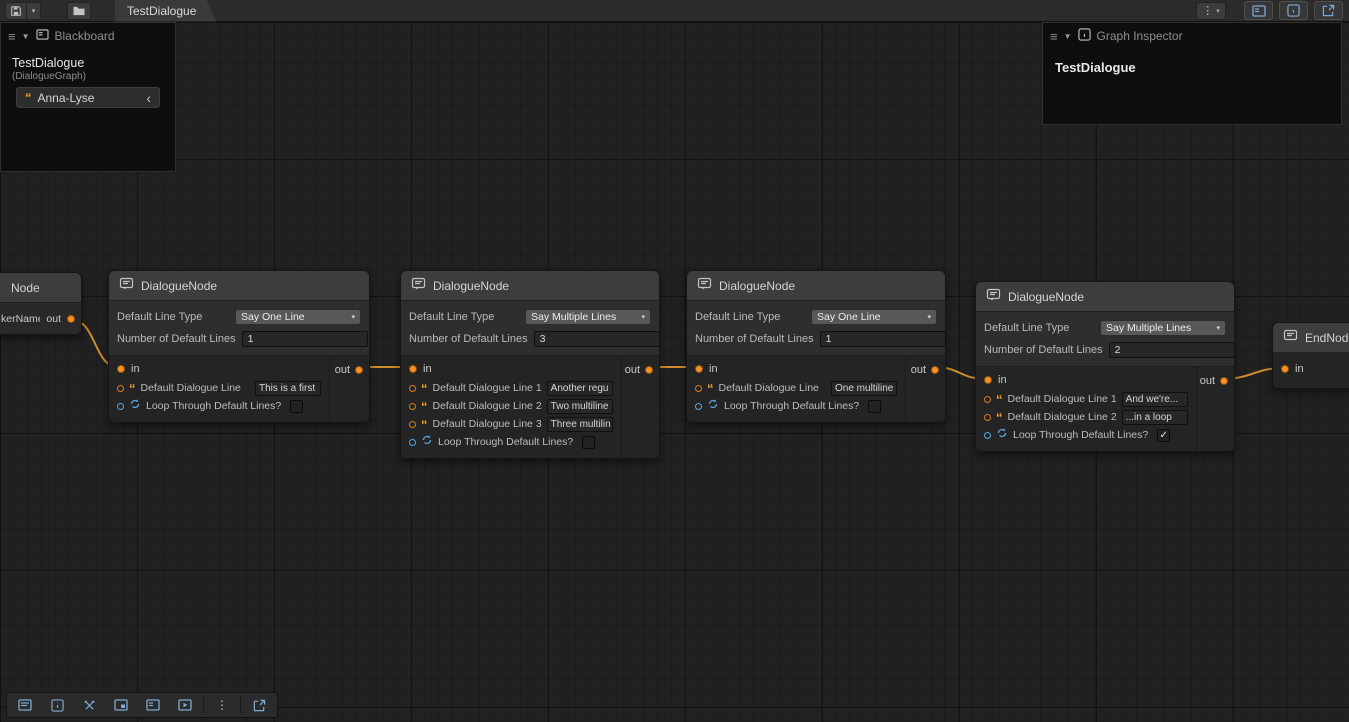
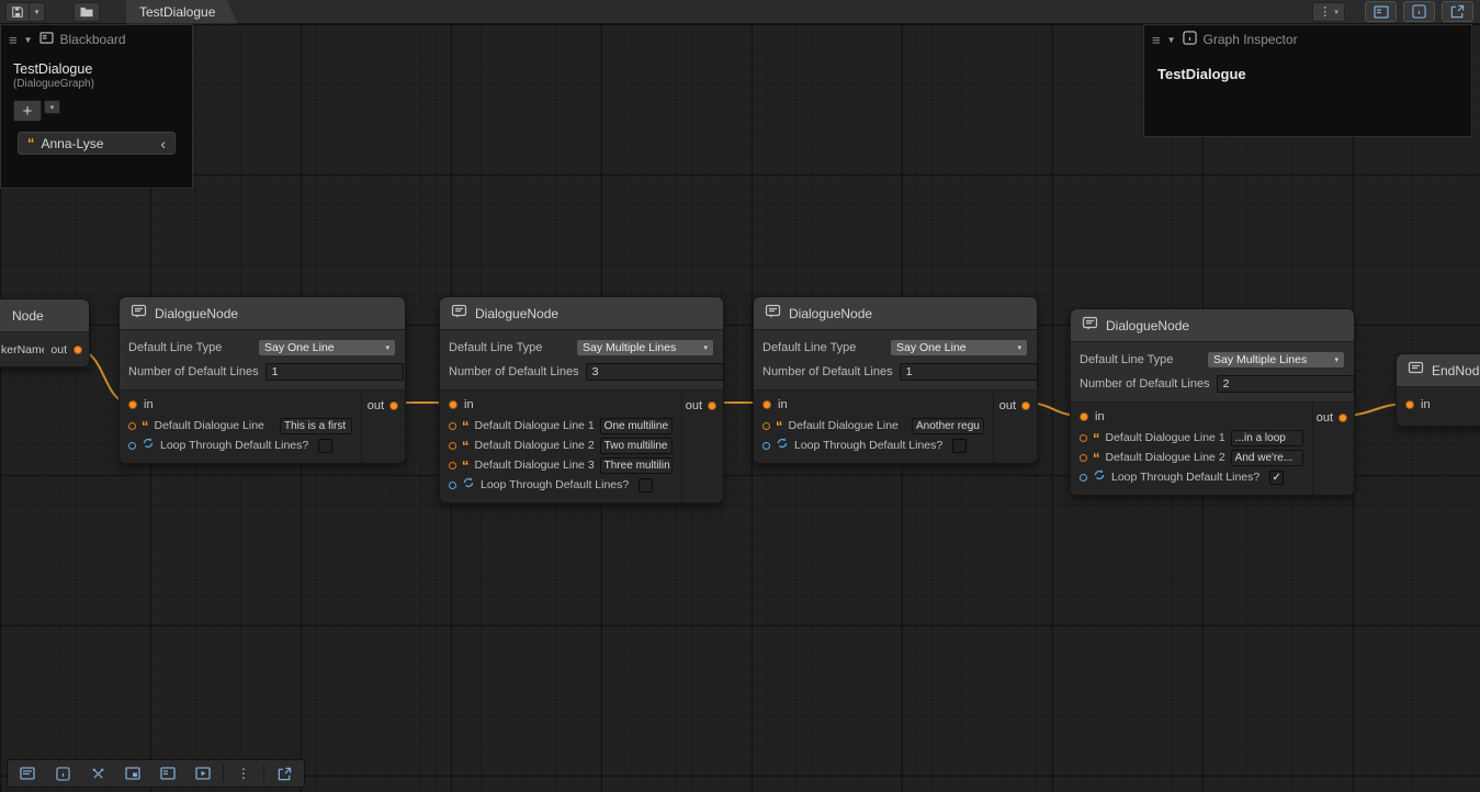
  Node
  kerNam
  out
  DialogueNode
  Default Line Type
  Say One Line
  Number of Default Lines
  1
  in
  “
  Default Dialogue Line
  This is a first
  Loop Through Default Lines?
  out
  DialogueNode
  Default Line Type
  Say Multiple Lines
  Number of Default Lines
  3
  in
  “
  Default Dialogue Line 1
- Another regu
+ One multiline
  “
  Default Dialogue Line 2
  Two multiline
  “
  Default Dialogue Line 3
  Three multilin
  Loop Through Default Lines?
  out
  DialogueNode
  Default Line Type
  Say One Line
  Number of Default Lines
  1
  in
  “
  Default Dialogue Line
- One multiline
+ Another regu
  Loop Through Default Lines?
  out
  DialogueNode
  Default Line Type
  Say Multiple Lines
  Number of Default Lines
  2
  in
  “
  Default Dialogue Line 1
- And we're...
+ ...in a loop
  “
  Default Dialogue Line 2
- ...in a loop
+ And we're...
  Loop Through Default Lines?
  ✓
  out
  EndNod
  in
  ≡
  ▼
  Blackboard
  TestDialogue
  (DialogueGraph)
+ +
  “
  Anna-Lyse
  ‹
  ≡
  ▼
  Graph Inspector
  TestDialogue
  TestDialogue
  ⋮
  ⋮
